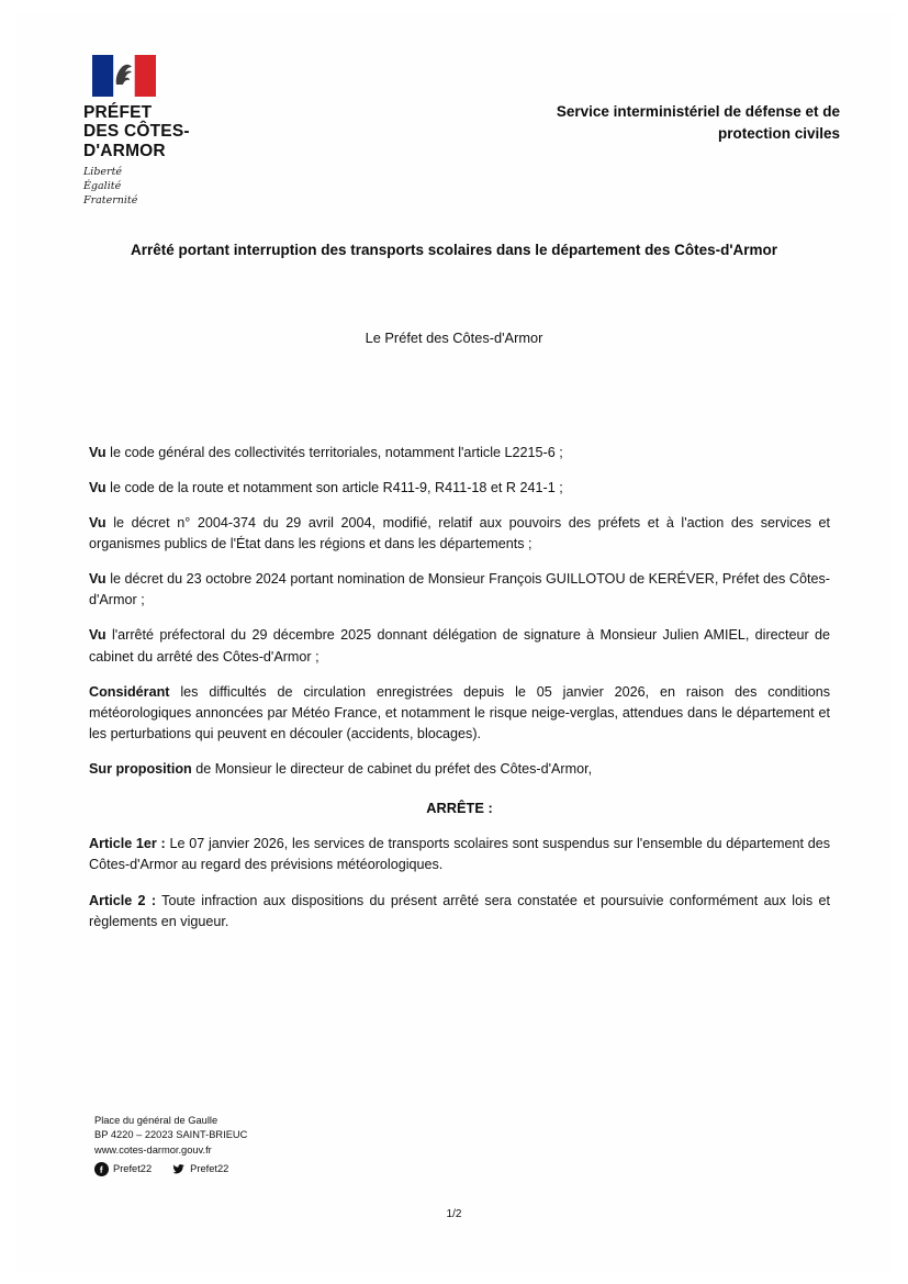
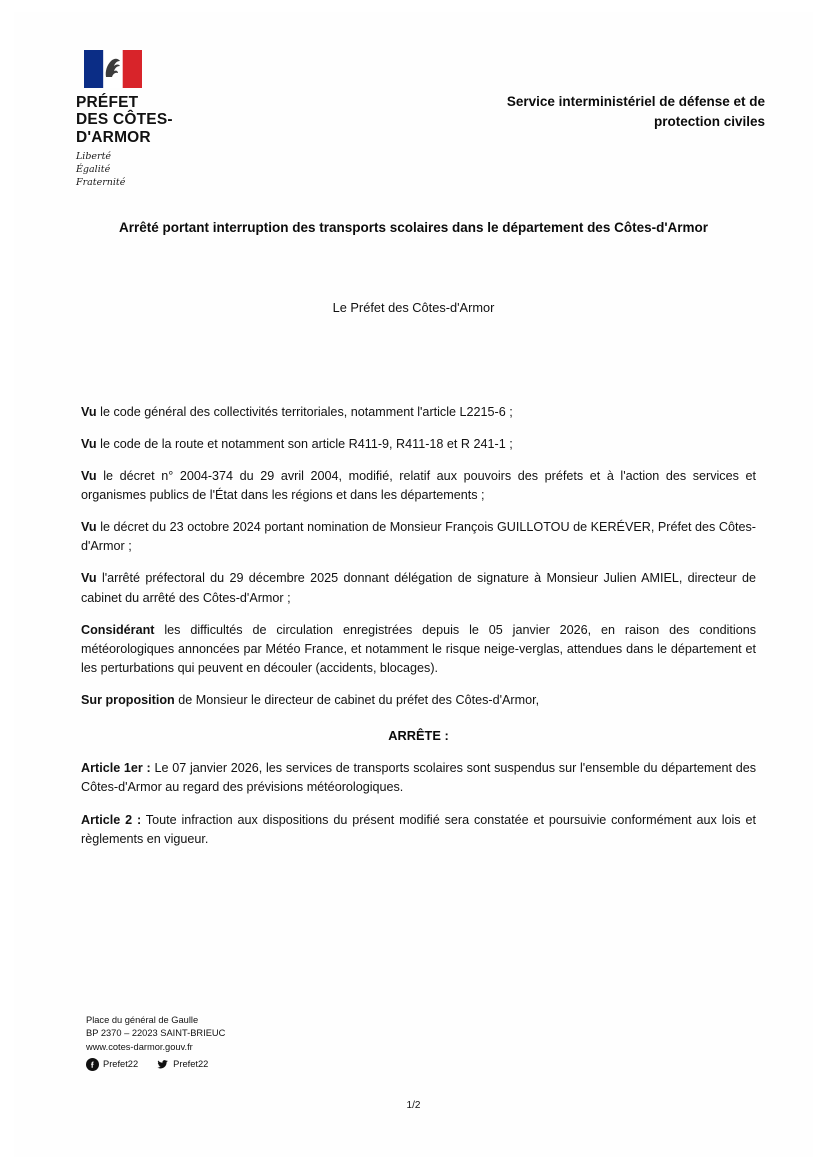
  PRÉFET
  DES CÔTES-
  D'ARMOR
  Liberté
  Égalité
  Fraternité
  Service interministériel de défense et de protection civiles
  Arrêté portant interruption des transports scolaires dans le département des Côtes-d'Armor
  Le Préfet des Côtes-d'Armor
  Vu le code général des collectivités territoriales, notamment l'article L2215-6 ;
  Vu le code de la route et notamment son article R411-9, R411-18 et R 241-1 ;
  Vu le décret n° 2004-374 du 29 avril 2004, modifié, relatif aux pouvoirs des préfets et à l'action des services et organismes publics de l'État dans les régions et dans les départements ;
  Vu le décret du 23 octobre 2024 portant nomination de Monsieur François GUILLOTOU de KERÉVER, Préfet des Côtes-d'Armor ;
  Vu l'arrêté préfectoral du 29 décembre 2025 donnant délégation de signature à Monsieur Julien AMIEL, directeur de cabinet du arrêté des Côtes-d'Armor ;
  Considérant les difficultés de circulation enregistrées depuis le 05 janvier 2026, en raison des conditions météorologiques annoncées par Météo France, et notamment le risque neige-verglas, attendues dans le département et les perturbations qui peuvent en découler (accidents, blocages).
  Sur proposition de Monsieur le directeur de cabinet du préfet des Côtes-d'Armor,
  ARRÊTE :
  Article 1er : Le 07 janvier 2026, les services de transports scolaires sont suspendus sur l'ensemble du département des Côtes-d'Armor au regard des prévisions météorologiques.
- Article 2 : Toute infraction aux dispositions du présent arrêté sera constatée et poursuivie conformément aux lois et règlements en vigueur.
+ Article 2 : Toute infraction aux dispositions du présent modifié sera constatée et poursuivie conformément aux lois et règlements en vigueur.
  Place du général de Gaulle
- BP 4220 – 22023 SAINT-BRIEUC
+ BP 2370 – 22023 SAINT-BRIEUC
  www.cotes-darmor.gouv.fr
  Prefet22
  Prefet22
  1/2
